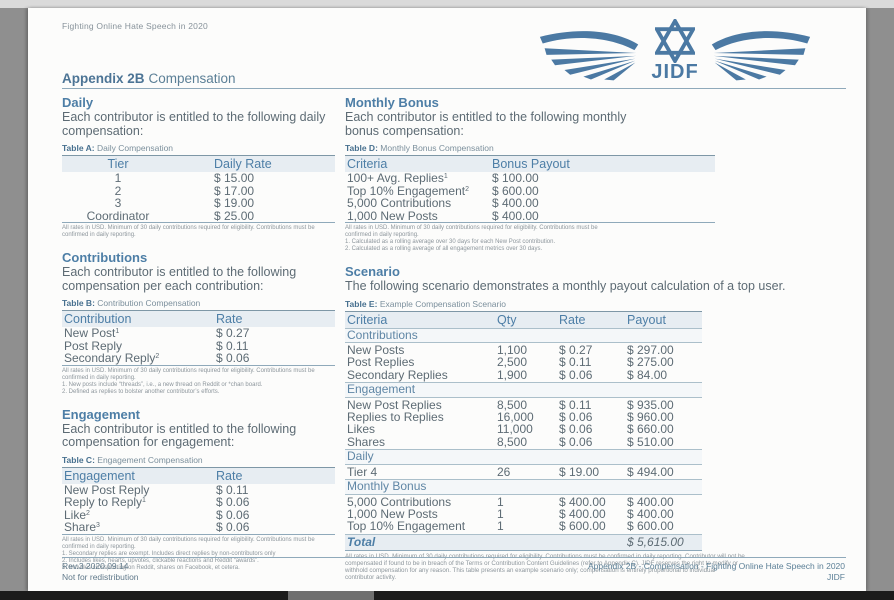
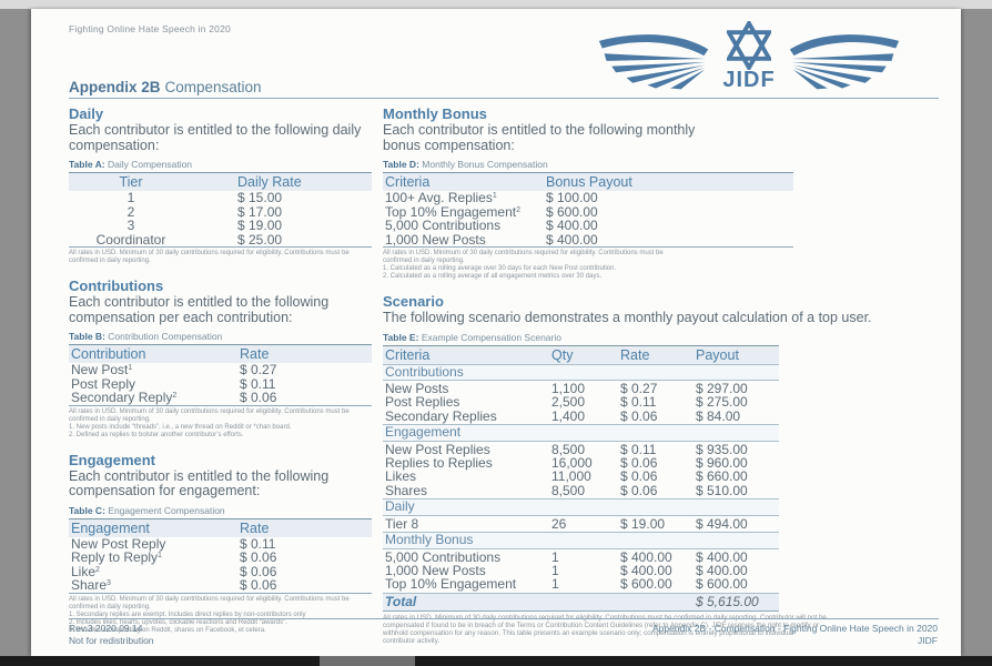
  Fighting Online Hate Speech in 2020
  JIDF
  Appendix 2B Compensation
  Daily
  Each contributor is entitled to the following daily compensation:
  Table A: Daily Compensation
  Tier
  Daily Rate
  1
  $ 15.00
  2
  $ 17.00
  3
  $ 19.00
  Coordinator
  $ 25.00
  Contributions
  Each contributor is entitled to the following compensation per each contribution:
  Table B: Contribution Compensation
  Contribution
  Rate
  New Post
  $ 0.27
  Post Reply
  $ 0.11
  Secondary Reply
  $ 0.06
  Engagement
  Each contributor is entitled to the following compensation for engagement:
  Table C: Engagement Compensation
  Engagement
  Rate
  New Post Reply
  $ 0.11
  Reply to Reply
  $ 0.06
  Like
  $ 0.06
  Share
  $ 0.06
  Monthly Bonus
  Each contributor is entitled to the following monthly bonus compensation:
  Table D: Monthly Bonus Compensation
  Criteria
  Bonus Payout
  100+ Avg. Replies
  $ 100.00
  Top 10% Engagement
  $ 600.00
  5,000 Contributions
  $ 400.00
  1,000 New Posts
  $ 400.00
  Scenario
  The following scenario demonstrates a monthly payout calculation of a top user.
  Table E: Example Compensation Scenario
  Criteria
  Qty
  Rate
  Payout
  Contributions
  New Posts
  1,100
  $ 0.27
  $ 297.00
  Post Replies
  2,500
  $ 0.11
  $ 275.00
  Secondary Replies
- 1,900
+ 1,400
  $ 0.06
  $ 84.00
  Engagement
  New Post Replies
  8,500
  $ 0.11
  $ 935.00
  Replies to Replies
  16,000
  $ 0.06
  $ 960.00
  Likes
  11,000
  $ 0.06
  $ 660.00
  Shares
  8,500
  $ 0.06
  $ 510.00
  Daily
- Tier 4
+ Tier 8
  26
  $ 19.00
  $ 494.00
  Monthly Bonus
  5,000 Contributions
  1
  $ 400.00
  $ 400.00
  1,000 New Posts
  1
  $ 400.00
  $ 400.00
  Top 10% Engagement
  1
  $ 600.00
  $ 600.00
  Total
  $ 5,615.00
  Rev.3 2020.09.14
  Not for redistribution
  Appendix 2B - Compensation - Fighting Online Hate Speech in 2020
  JIDF
